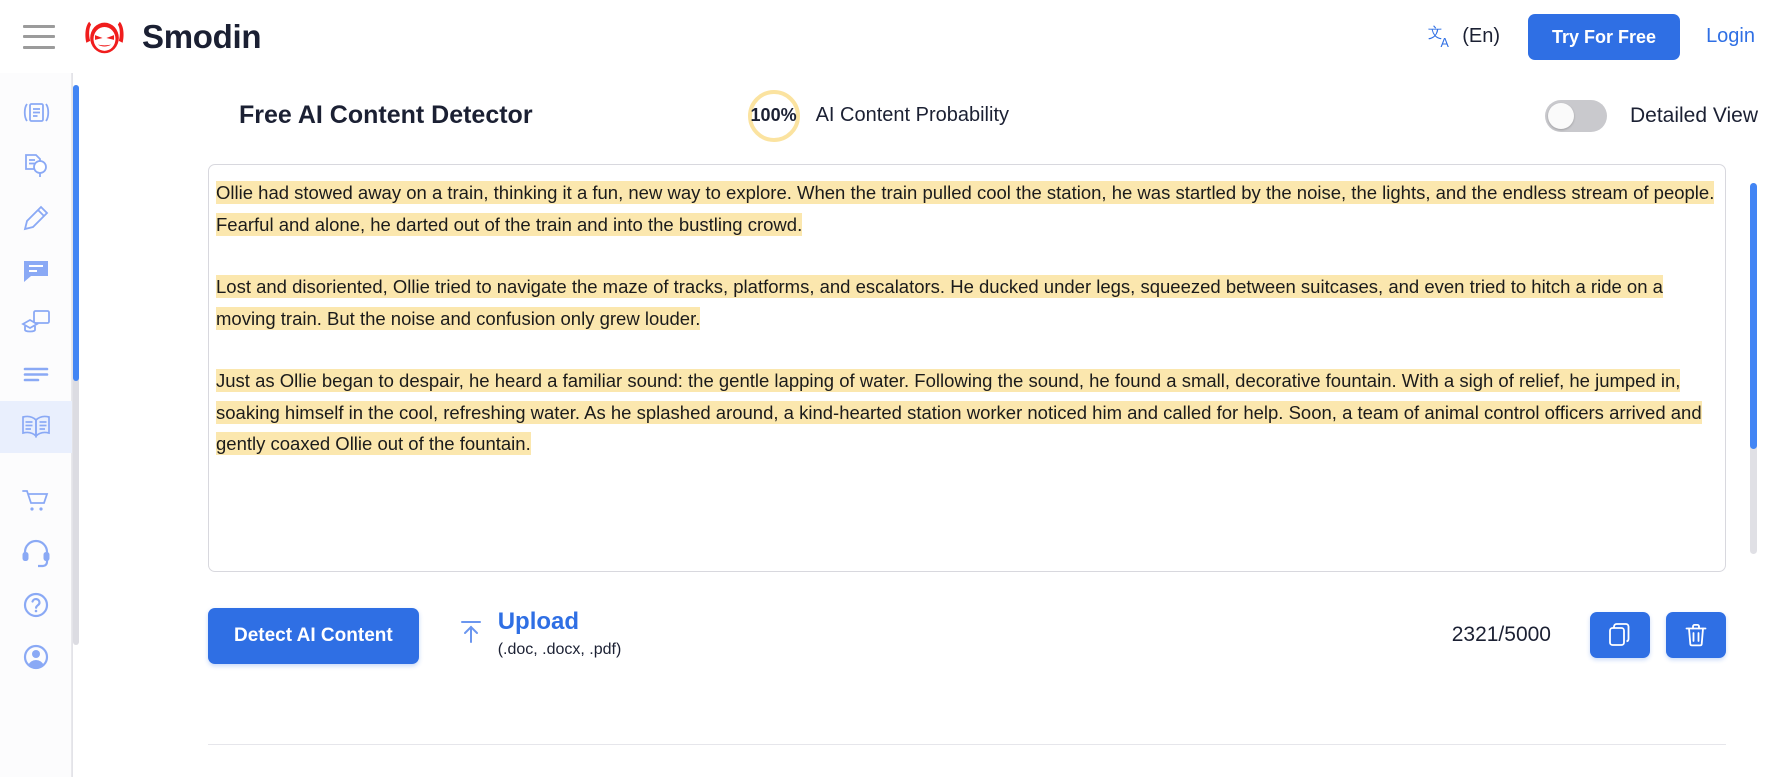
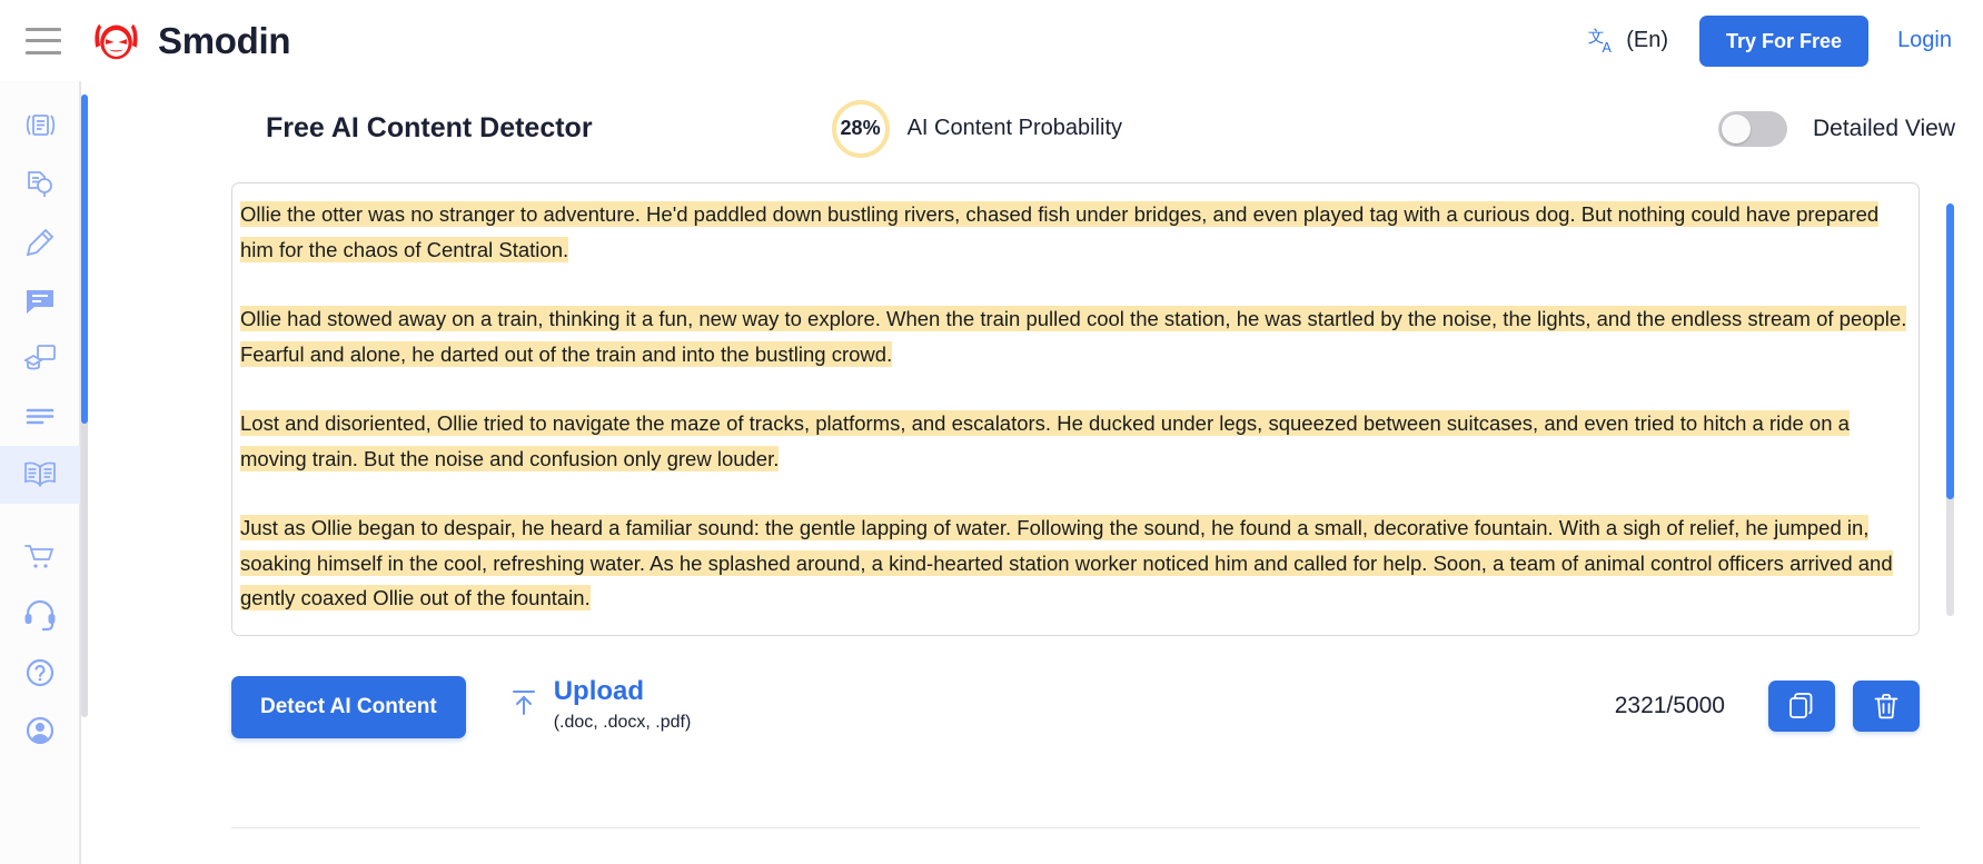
  Smodin
  文
  A
  (En)
  Try For Free
  Login
  Free AI Content Detector
- 100%
+ 28%
  AI Content Probability
  Detailed View
+ Ollie the otter was no stranger to adventure. He'd paddled down bustling rivers, chased fish under bridges, and even played tag with a curious dog. But nothing could have prepared him for the chaos of Central Station.
  Ollie had stowed away on a train, thinking it a fun, new way to explore. When the train pulled cool the station, he was startled by the noise, the lights, and the endless stream of people. Fearful and alone, he darted out of the train and into the bustling crowd.
  Lost and disoriented, Ollie tried to navigate the maze of tracks, platforms, and escalators. He ducked under legs, squeezed between suitcases, and even tried to hitch a ride on a moving train. But the noise and confusion only grew louder.
  Just as Ollie began to despair, he heard a familiar sound: the gentle lapping of water. Following the sound, he found a small, decorative fountain. With a sigh of relief, he jumped in, soaking himself in the cool, refreshing water. As he splashed around, a kind-hearted station worker noticed him and called for help. Soon, a team of animal control officers arrived and gently coaxed Ollie out of the fountain.
  Detect AI Content
  Upload
  (.doc, .docx, .pdf)
  2321/5000
